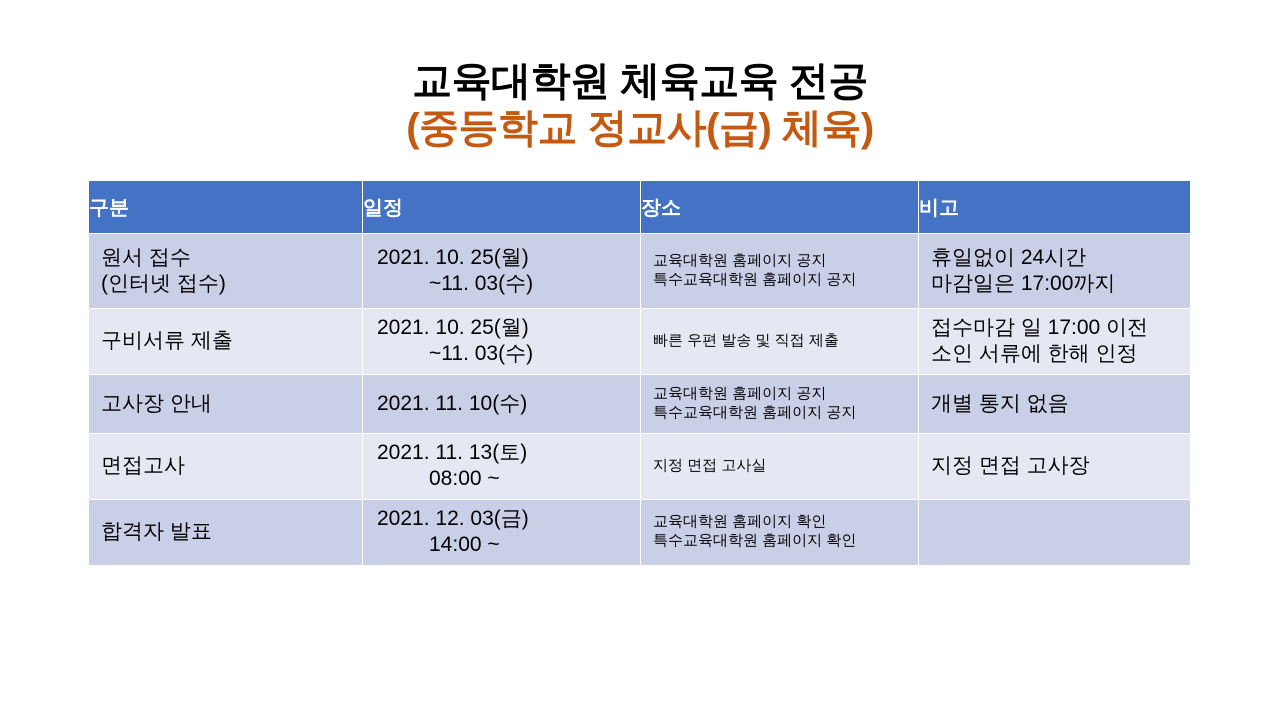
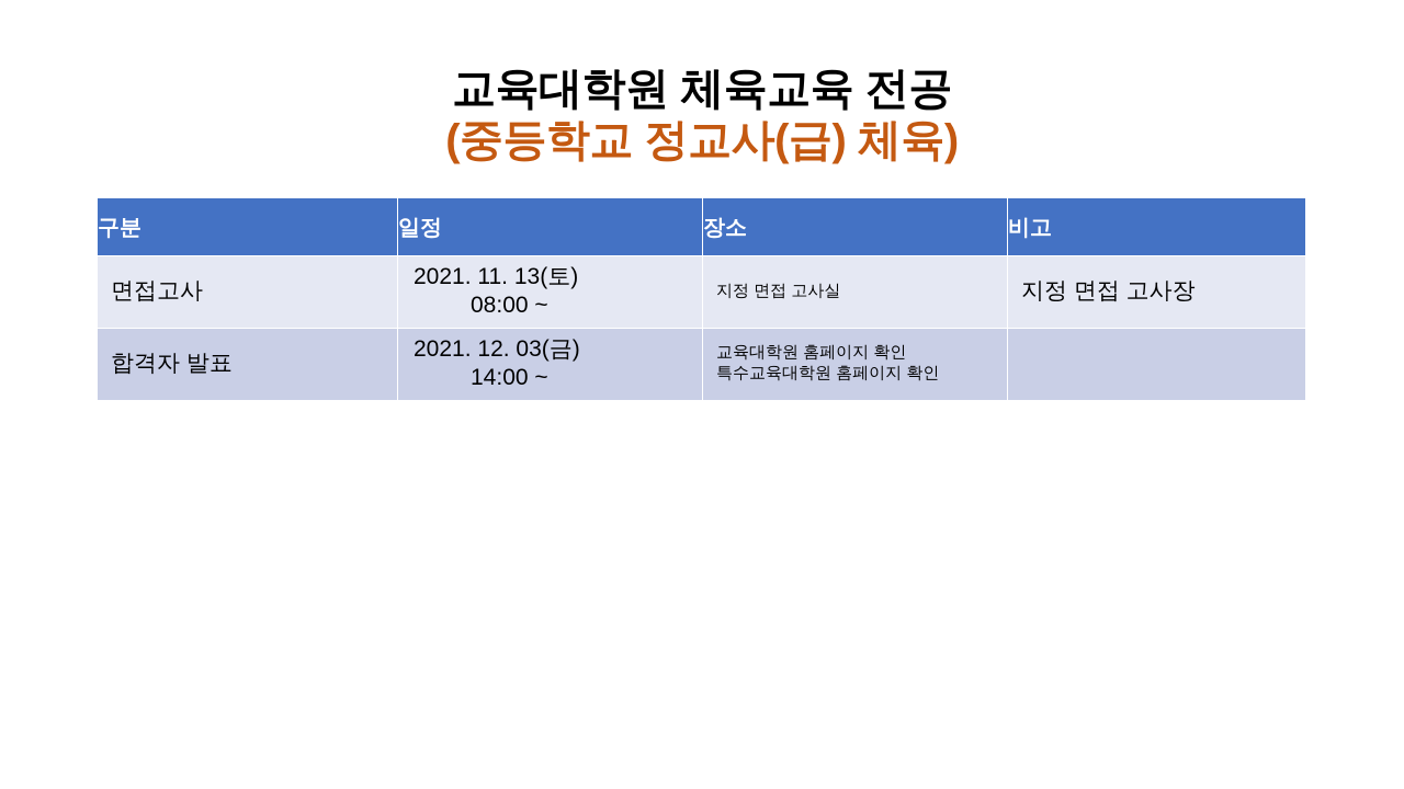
  교육대학원 체육교육 전공
  (중등학교 정교사(급) 체육)
  구분	일정	장소	비고
- 원서 접수 (인터넷 접수)	2021. 10. 25(월)~11. 03(수)	교육대학원 홈페이지 공지 특수교육대학원 홈페이지 공지	휴일없이 24시간 마감일은 17:00까지
- 구비서류 제출	2021. 10. 25(월)~11. 03(수)	빠른 우편 발송 및 직접 제출	접수마감 일 17:00 이전 소인 서류에 한해 인정
- 고사장 안내	2021. 11. 10(수)	교육대학원 홈페이지 공지 특수교육대학원 홈페이지 공지	개별 통지 없음
  면접고사	2021. 11. 13(토)08:00 ~	지정 면접 고사실	지정 면접 고사장
  합격자 발표	2021. 12. 03(금)14:00 ~	교육대학원 홈페이지 확인 특수교육대학원 홈페이지 확인
